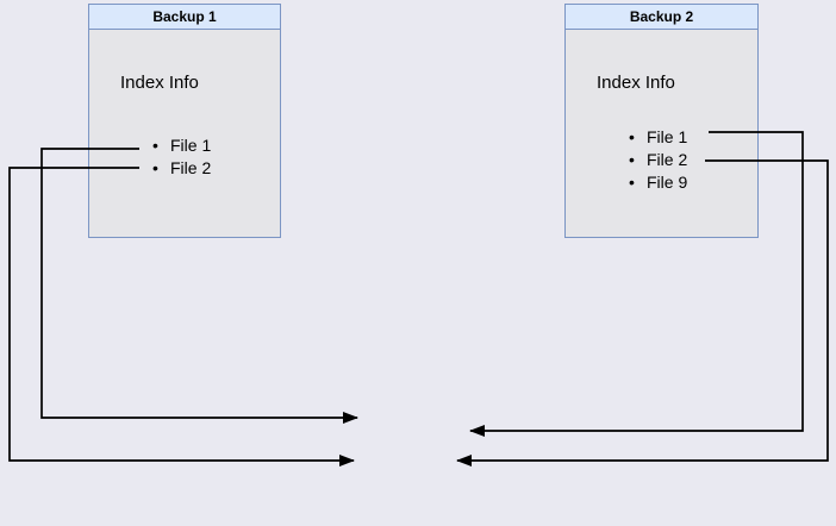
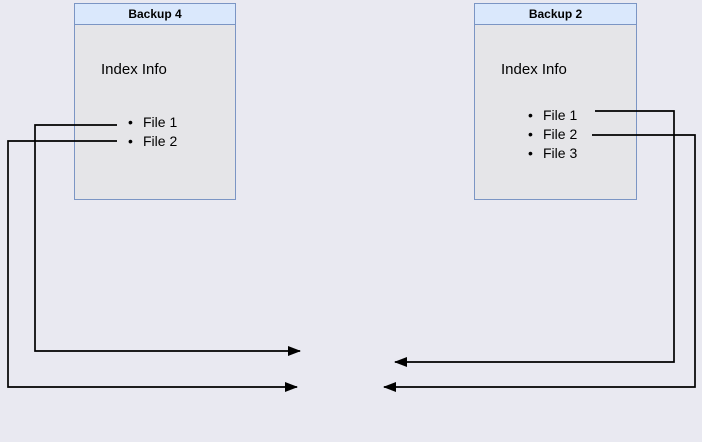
- Backup 1
+ Backup 4
  Index Info
  File 1
  File 2
  Backup 2
  Index Info
  File 1
  File 2
- File 9
+ File 3
